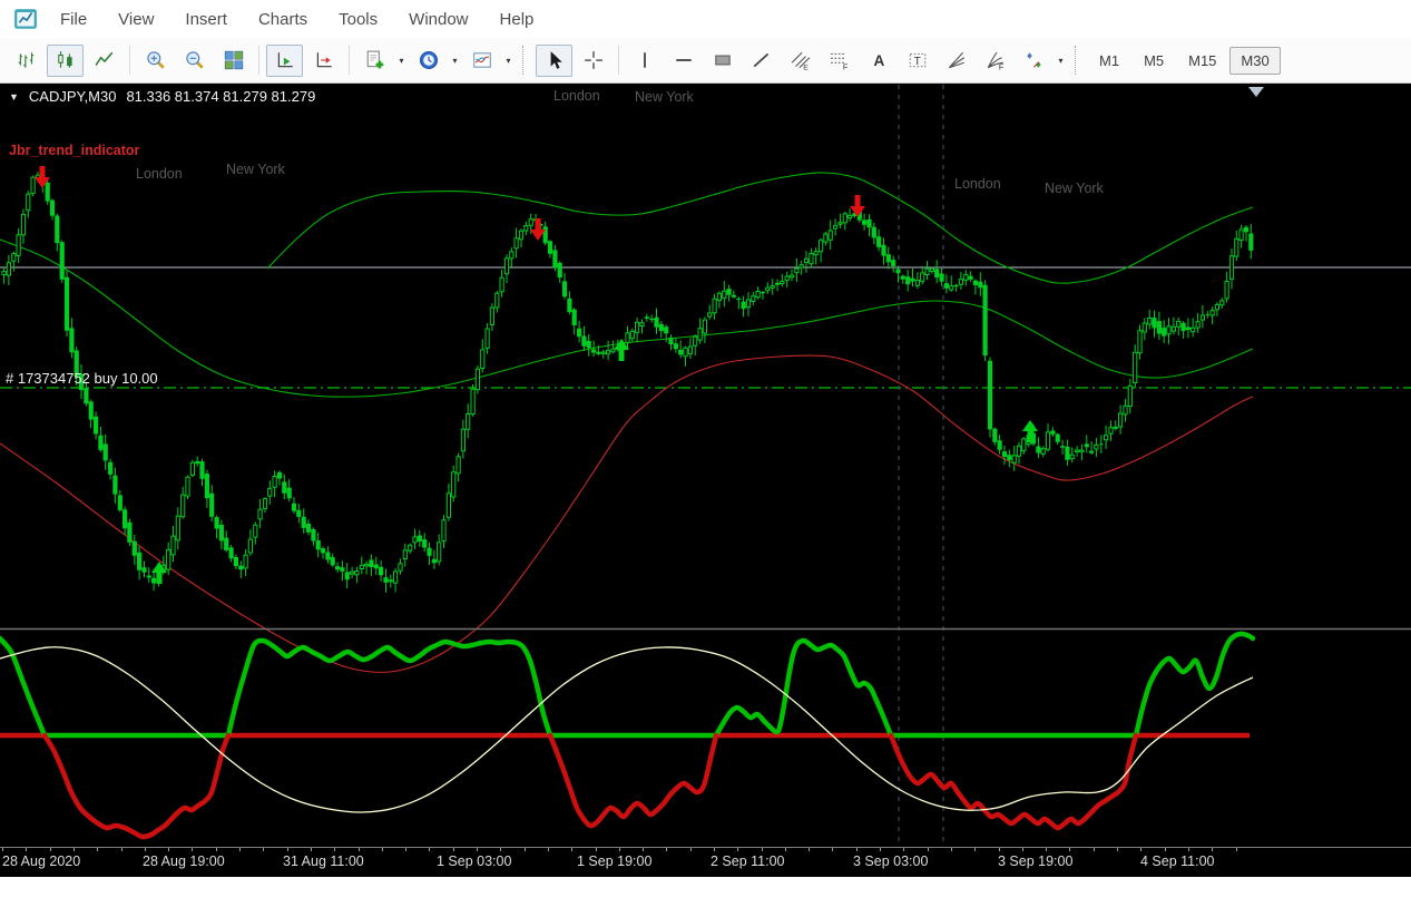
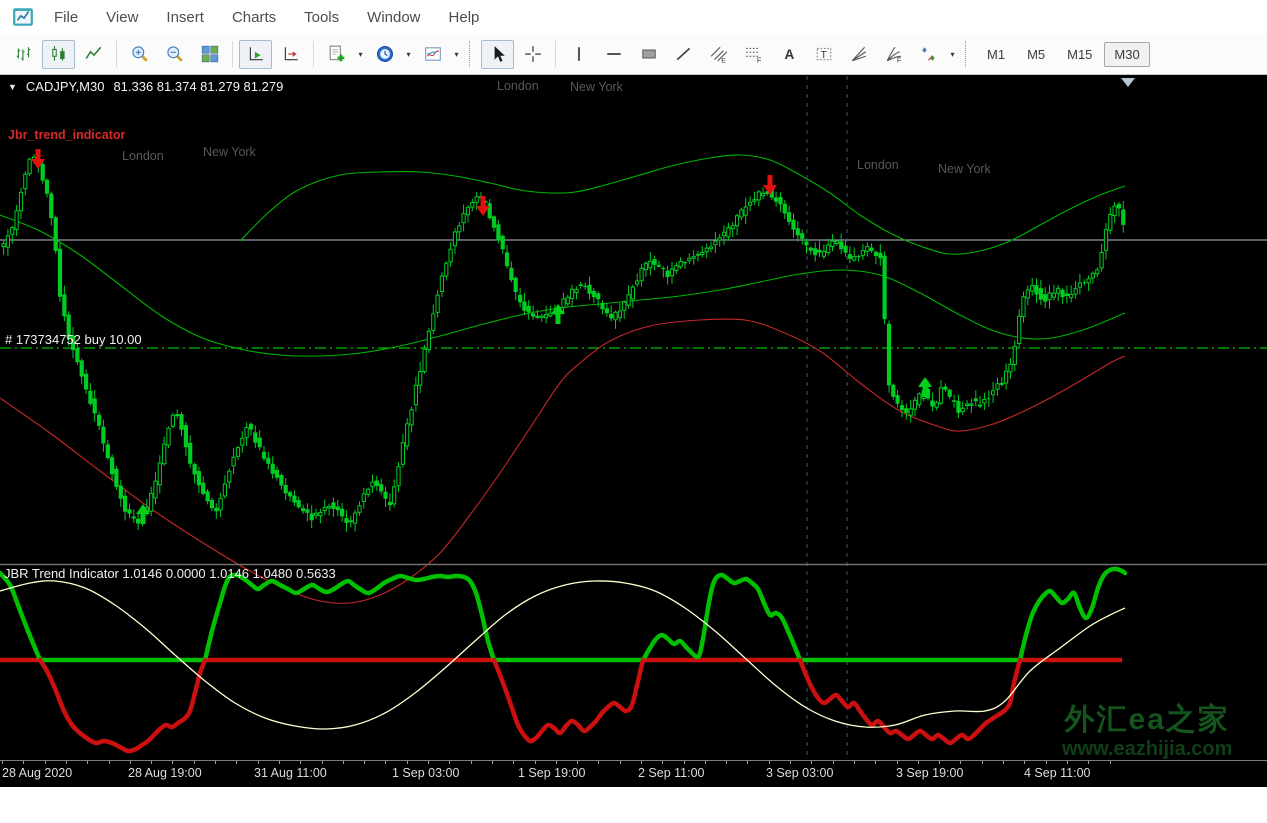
  File
  View
  Insert
  Charts
  Tools
  Window
  Help
  ▾
  ▾
  ▾
  F
  A
  T
  F
  ▾
  M1
  M5
  M15
  M30
  ▼
  CADJPY,M30
  81.336 81.374 81.279 81.279
  Jbr_trend_indicator
  # 173734752 buy 10.00
+ JBR Trend Indicator 1.0146 0.0000 1.0146 1.0480 0.5633
+ 外汇ea之家
+ www.eazhijia.com
  London
  New York
  London
  New York
  London
  New York
  28 Aug 2020
  28 Aug 19:00
  31 Aug 11:00
  1 Sep 03:00
  1 Sep 19:00
  2 Sep 11:00
  3 Sep 03:00
  3 Sep 19:00
  4 Sep 11:00
